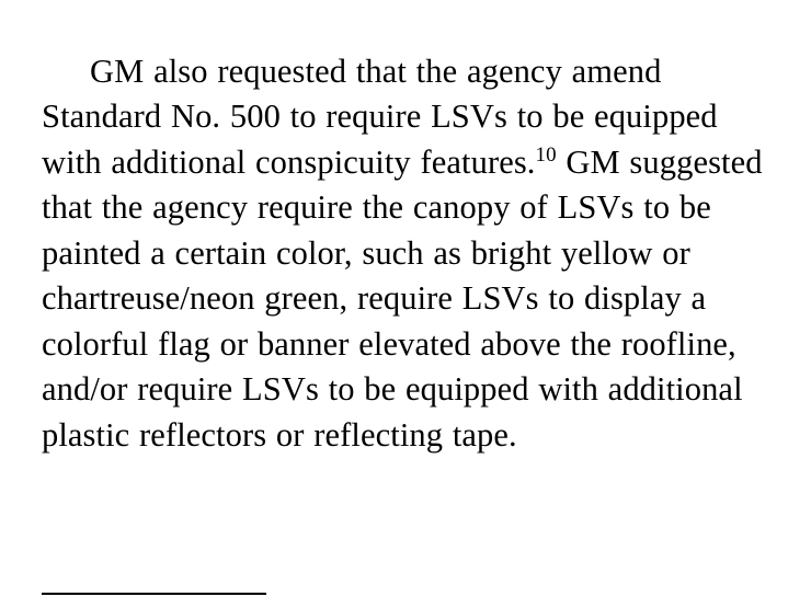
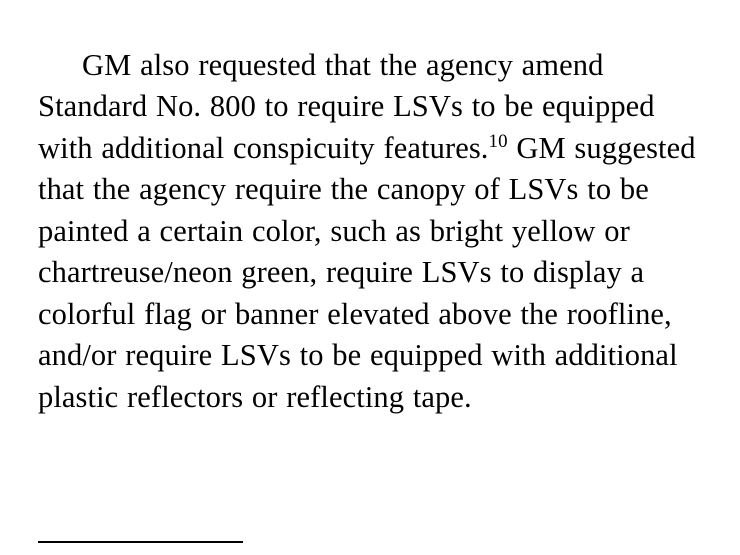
- GM also requested that the agency amend Standard No. 500 to require LSVs to be equipped with additional conspicuity features.10 GM suggested that the agency require the canopy of LSVs to be painted a certain color, such as bright yellow or chartreuse/neon green, require LSVs to display a colorful flag or banner elevated above the roofline, and/or require LSVs to be equipped with additional plastic reflectors or reflecting tape.
+ GM also requested that the agency amend Standard No. 800 to require LSVs to be equipped with additional conspicuity features.10 GM suggested that the agency require the canopy of LSVs to be painted a certain color, such as bright yellow or chartreuse/neon green, require LSVs to display a colorful flag or banner elevated above the roofline, and/or require LSVs to be equipped with additional plastic reflectors or reflecting tape.
